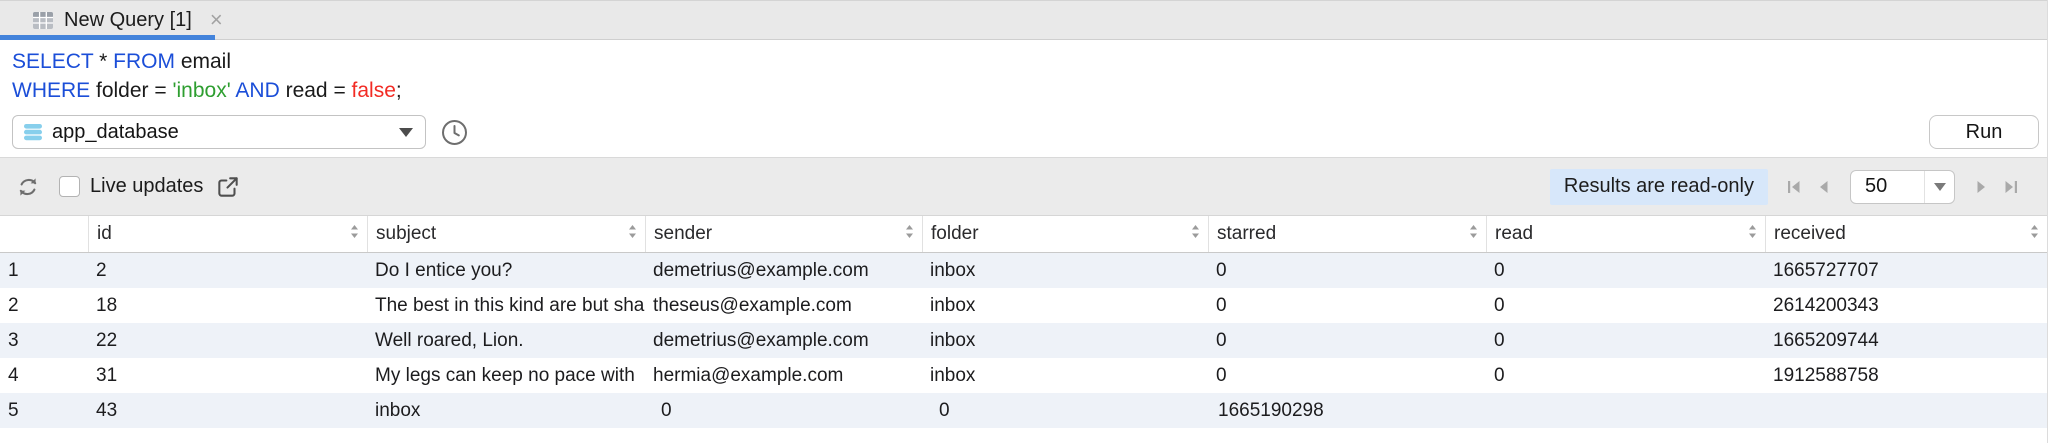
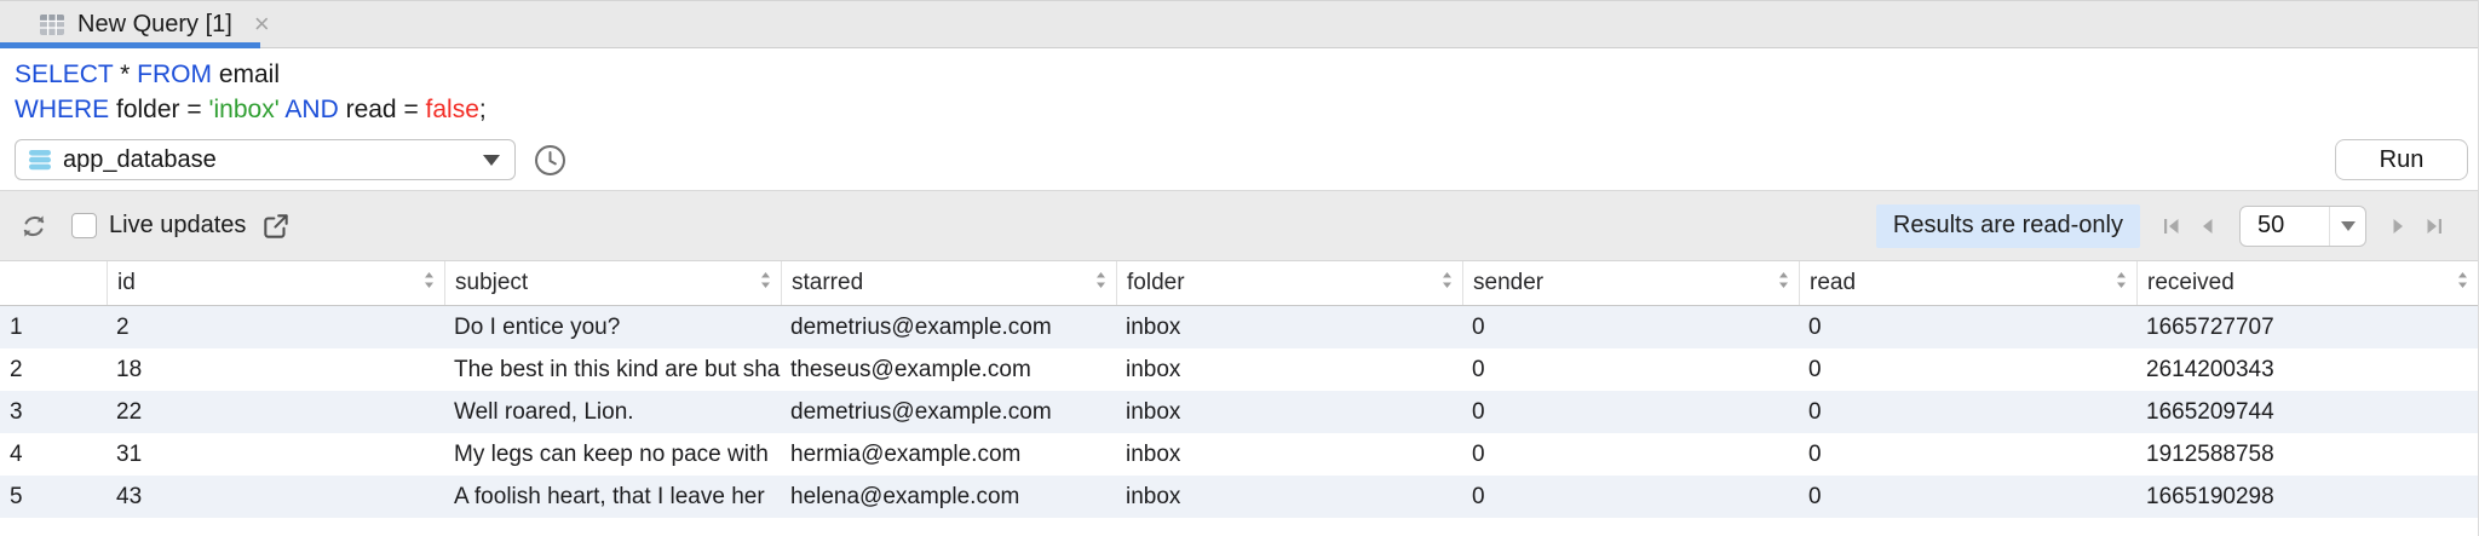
  New Query [1]
  ×
  SELECT * FROM email
  WHERE folder = 'inbox' AND read = false;
  app_database
  Run
  Live updates
  Results are read-only
  50
  id
  subject
- sender
+ starred
  folder
- starred
+ sender
  read
  received
  1
  2
  Do I entice you?
  demetrius@example.com
  inbox
  0
  0
  1665727707
  2
  18
  The best in this kind are but sha
  theseus@example.com
  inbox
  0
  0
  2614200343
  3
  22
  Well roared, Lion.
  demetrius@example.com
  inbox
  0
  0
  1665209744
  4
  31
  My legs can keep no pace with
  hermia@example.com
  inbox
  0
  0
  1912588758
  5
  43
+ A foolish heart, that I leave her
+ helena@example.com
  inbox
  0
  0
  1665190298
